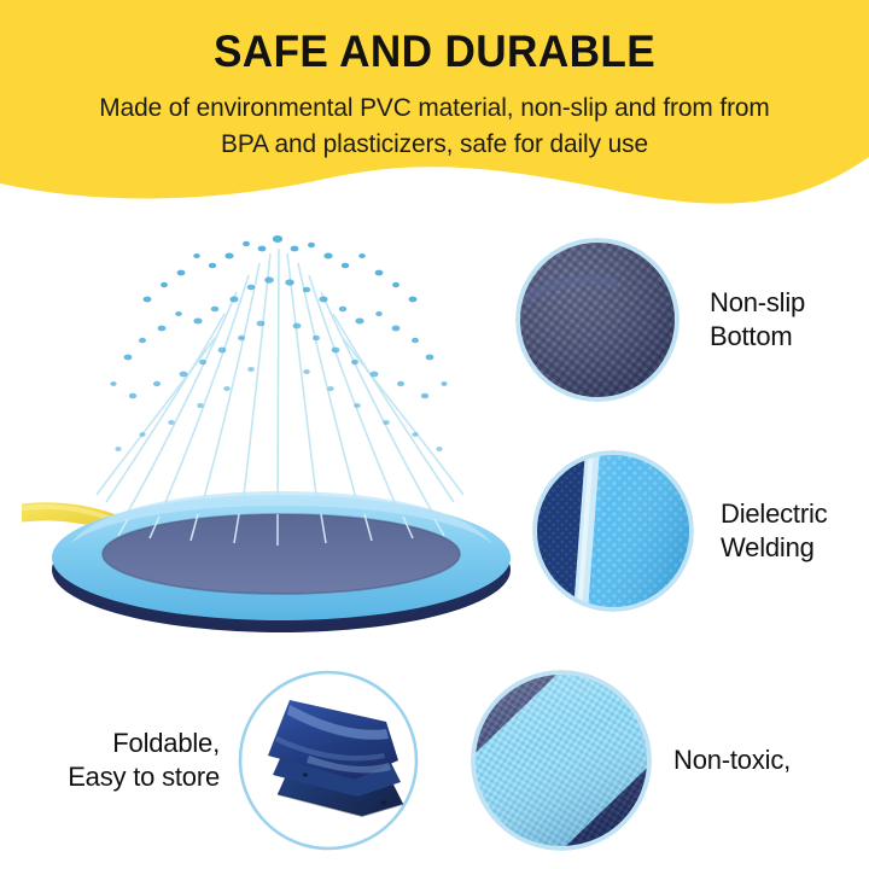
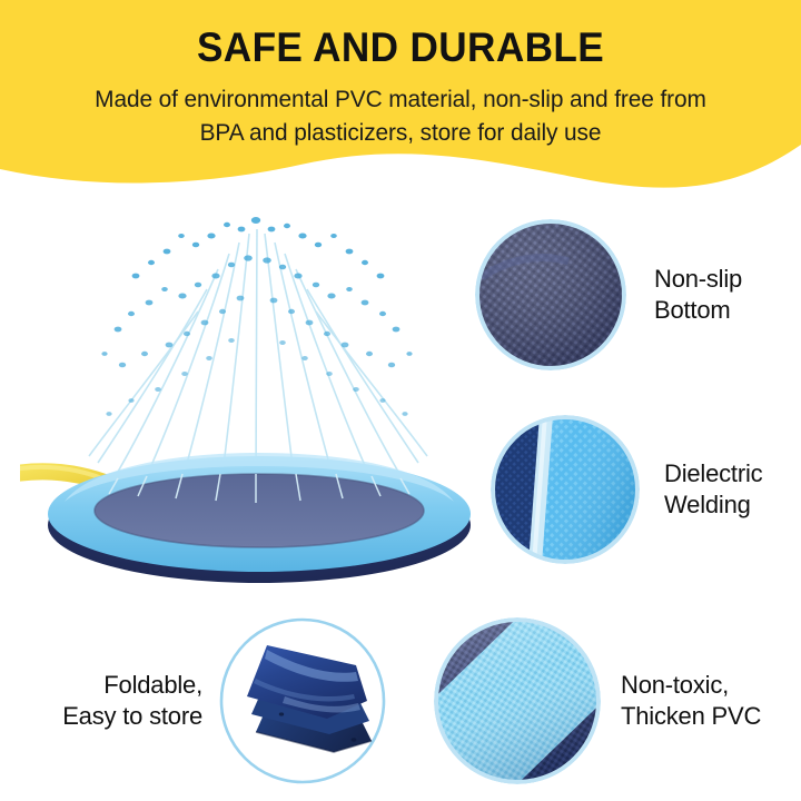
  SAFE AND DURABLE
- Made of environmental PVC material, non-slip and from from
+ Made of environmental PVC material, non-slip and free from
- BPA and plasticizers, safe for daily use
+ BPA and plasticizers, store for daily use
  Non-slip
  Bottom
  Dielectric
  Welding
  Foldable,
  Easy to store
  Non-toxic,
+ Thicken PVC
